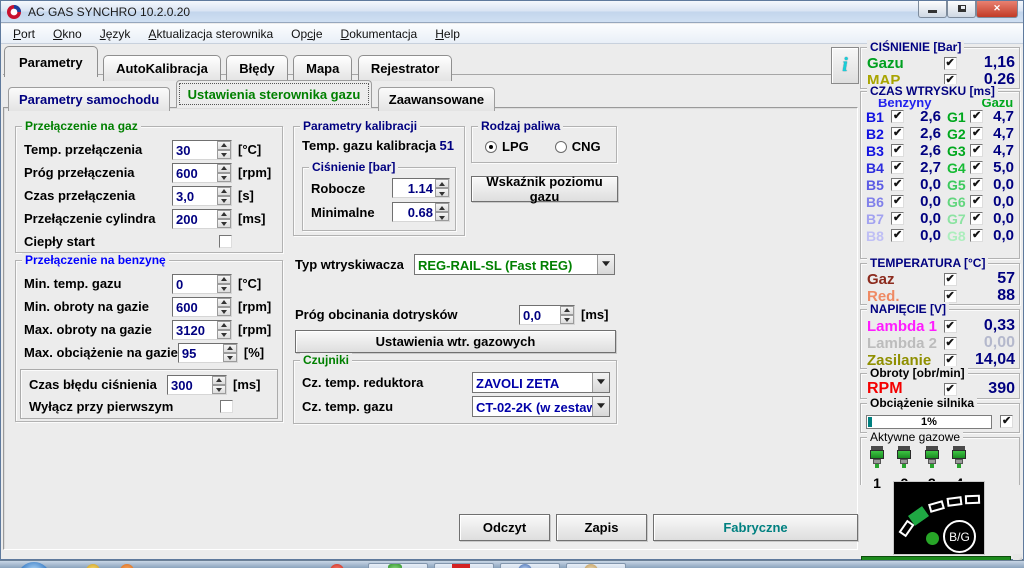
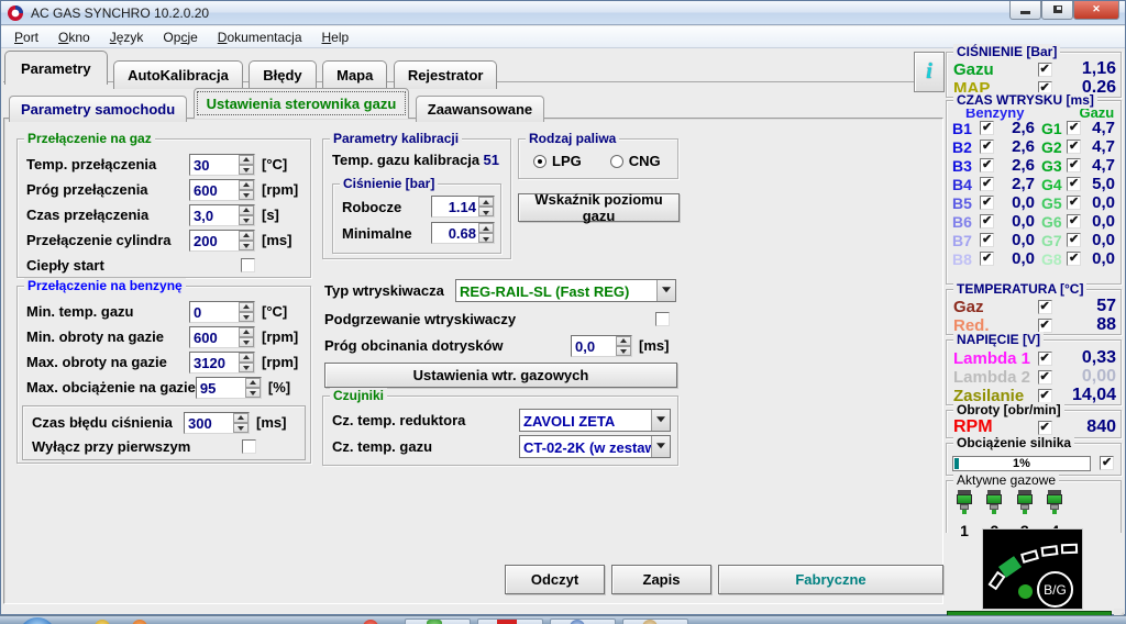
  AC GAS SYNCHRO 10.2.0.20
  ✕
  Port
  Okno
  Język
- Aktualizacja sterownika
  Opcje
  Dokumentacja
  Help
  Parametry AutoKalibracja Błędy Mapa Rejestrator
  i
  Parametry samochodu Ustawienia sterownika gazu Zaawansowane
  Przełączenie na gaz
  Temp. przełączenia
  30
  [°C]
  Próg przełączenia
  600
  [rpm]
  Czas przełączenia
  3,0
  [s]
  Przełączenie cylindra
  200
  [ms]
  Ciepły start
  Przełączenie na benzynę
  Min. temp. gazu
  0
  [°C]
  Min. obroty na gazie
  600
  [rpm]
  Max. obroty na gazie
  3120
  [rpm]
  Max. obciążenie na gazie
  95
  [%]
  Czas błędu ciśnienia
  300
  [ms]
  Wyłącz przy pierwszym
  Parametry kalibracji
  Temp. gazu kalibracja
  51
  Ciśnienie [bar]
  Robocze
  1.14
  Minimalne
  0.68
  Rodzaj paliwa
  LPG
  CNG
  Wskaźnik poziomu gazu
  Typ wtryskiwacza
  REG-RAIL-SL (Fast REG)
+ Podgrzewanie wtryskiwaczy
  Próg obcinania dotrysków
  0,0
  [ms]
  Ustawienia wtr. gazowych
  Czujniki
  Cz. temp. reduktora
  ZAVOLI ZETA
  Cz. temp. gazu
  CT-02-2K (w zesta
  Odczyt
  Zapis
  Fabryczne
  CIŚNIENIE [Bar]
  Gazu
  1,16
  MAP
  0,26
  CZAS WTRYSKU [ms]
  Benzyny
  Gazu
  B1
  2,6
  G1
  4,7
  B2
  2,6
  G2
  4,7
  B3
  2,6
  G3
  4,7
  B4
  2,7
  G4
  5,0
  B5
  0,0
  G5
  0,0
  B6
  0,0
  G6
  0,0
  B7
  0,0
  G7
  0,0
  B8
  0,0
  G8
  0,0
  TEMPERATURA [°C]
  Gaz
  57
  Red.
  88
  NAPIĘCIE [V]
  Lambda 1
  0,33
  Lambda 2
  0,00
  Zasilanie
  14,04
  Obroty [obr/min]
  RPM
- 390
+ 840
  Obciążenie silnika
  1%
  Aktywne gazowe
  B/G
